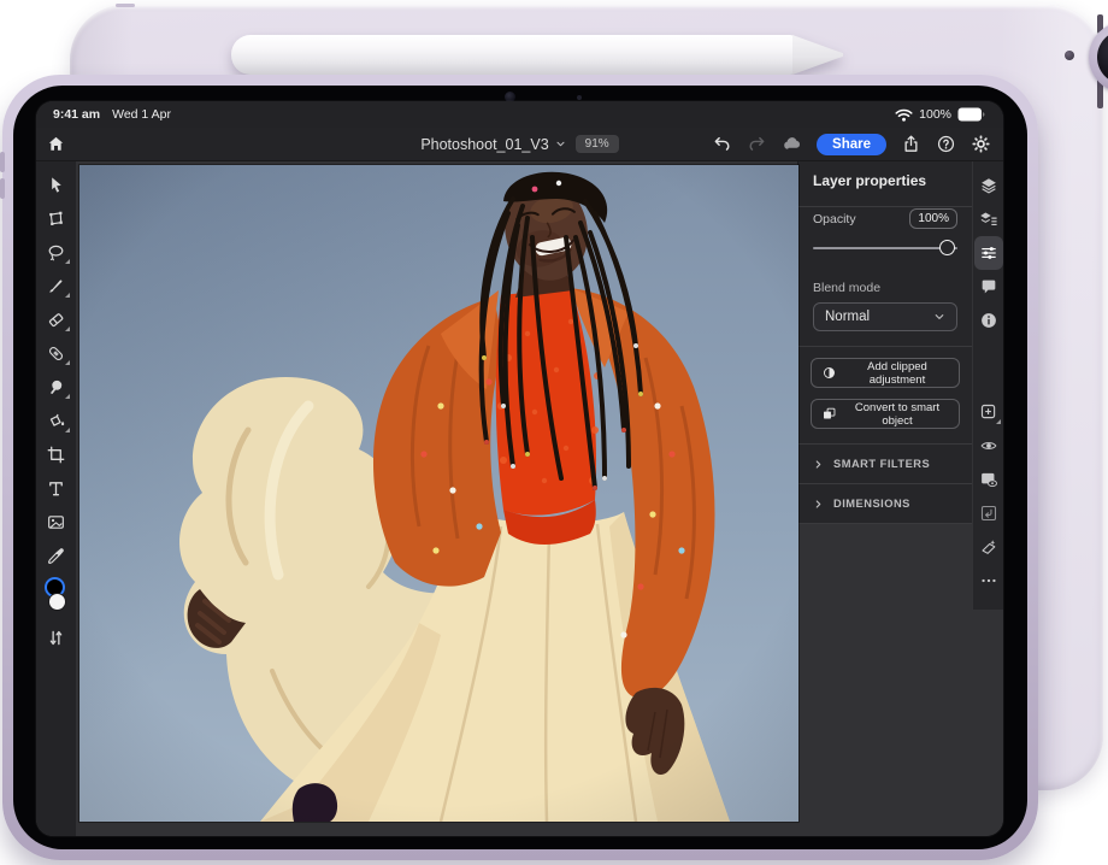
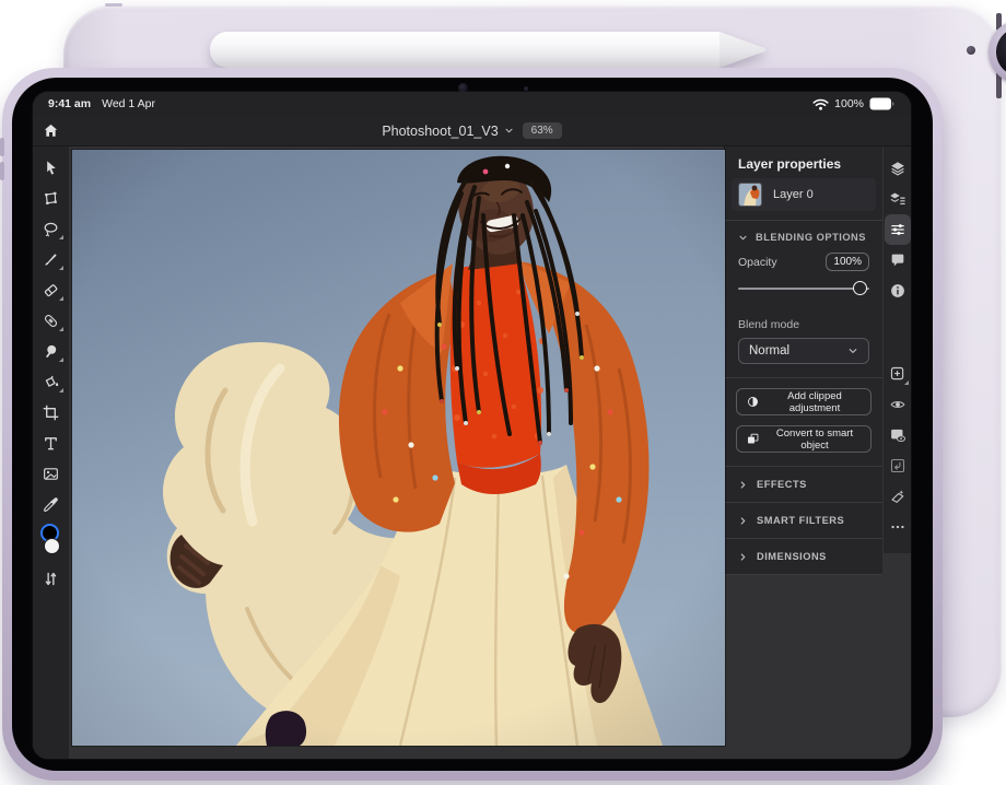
  9:41 am
  Wed 1 Apr
  100%
  Photoshoot_01_V3
- 91%
+ 63%
- Share
  Layer properties
+ Layer 0
+ BLENDING OPTIONS
  Opacity
  100%
  Blend mode
  Normal
  Add clipped adjustment
  Convert to smart object
+ EFFECTS
  SMART FILTERS
  DIMENSIONS
